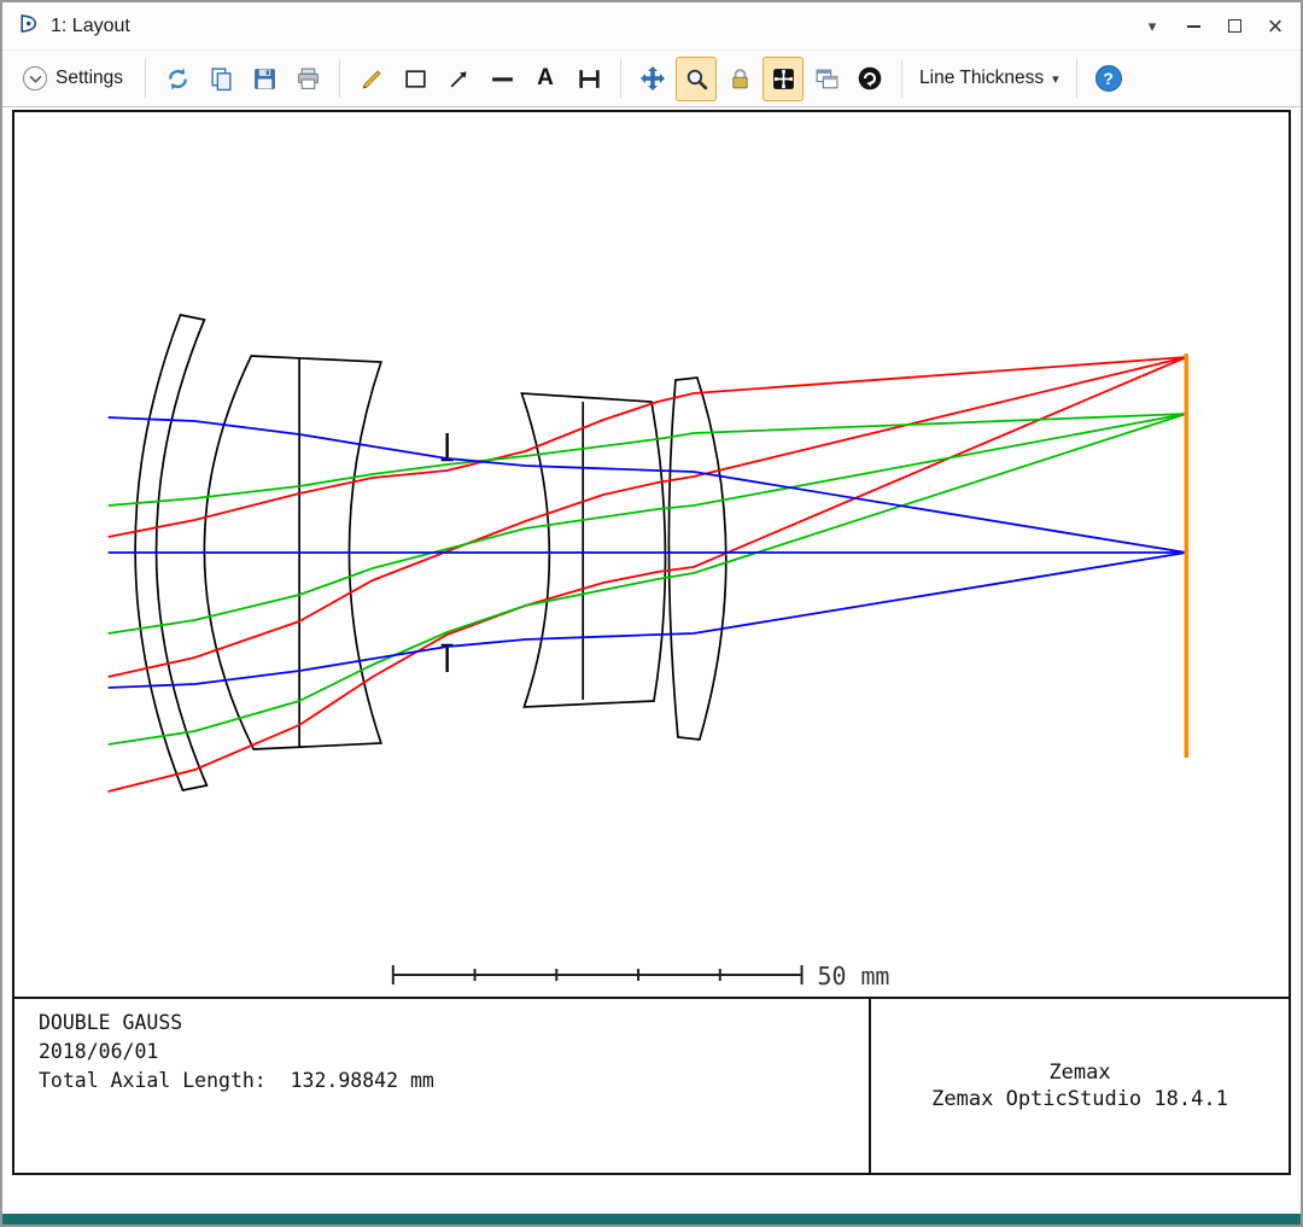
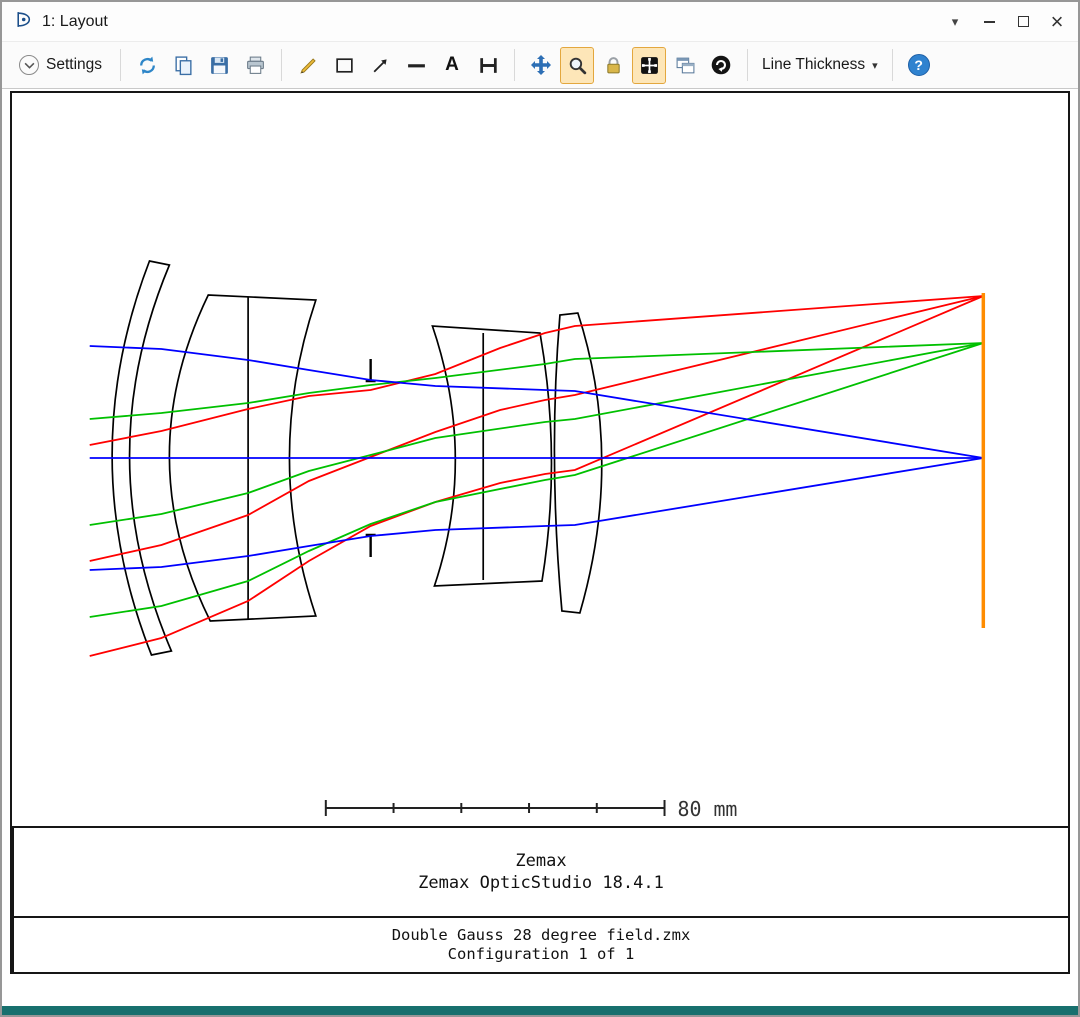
  1: Layout
  ▾
  ×
  Settings
  A
  Line Thickness
  ▾
  ?
- 50 mm
+ 80 mm
- DOUBLE GAUSS
- 2018/06/01
- Total Axial Length: 132.98842 mm
  Zemax
  Zemax OpticStudio 18.4.1
+ Double Gauss 28 degree field.zmx
+ Configuration 1 of 1
